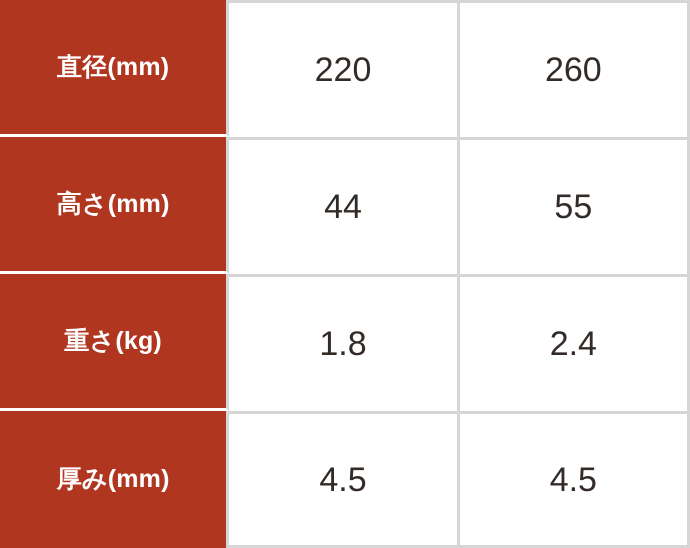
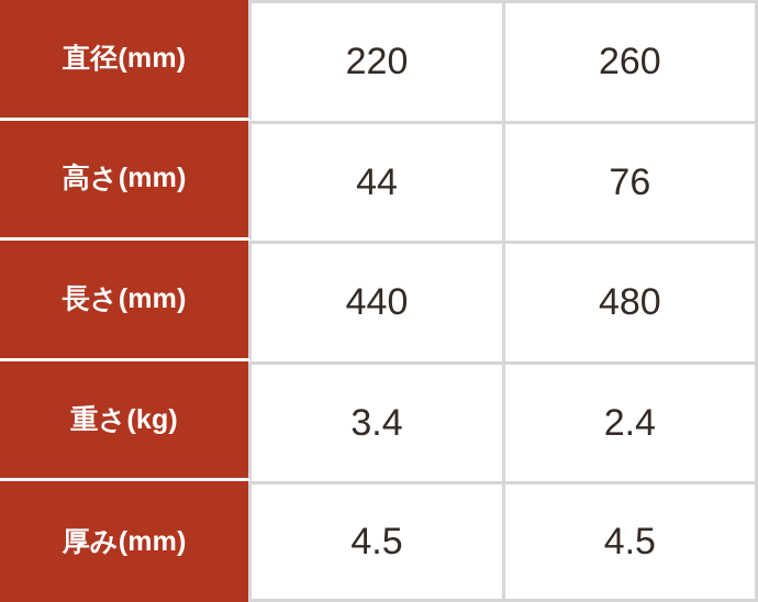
  直径(mm)	220	260
- 高さ(mm)	44	55
+ 高さ(mm)	44	76
+ 長さ(mm)	440	480
- 重さ(kg)	1.8	2.4
+ 重さ(kg)	3.4	2.4
  厚み(mm)	4.5	4.5
